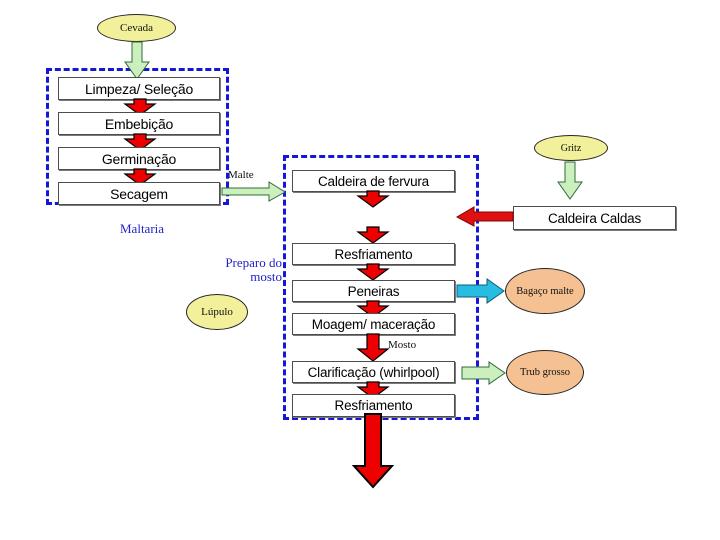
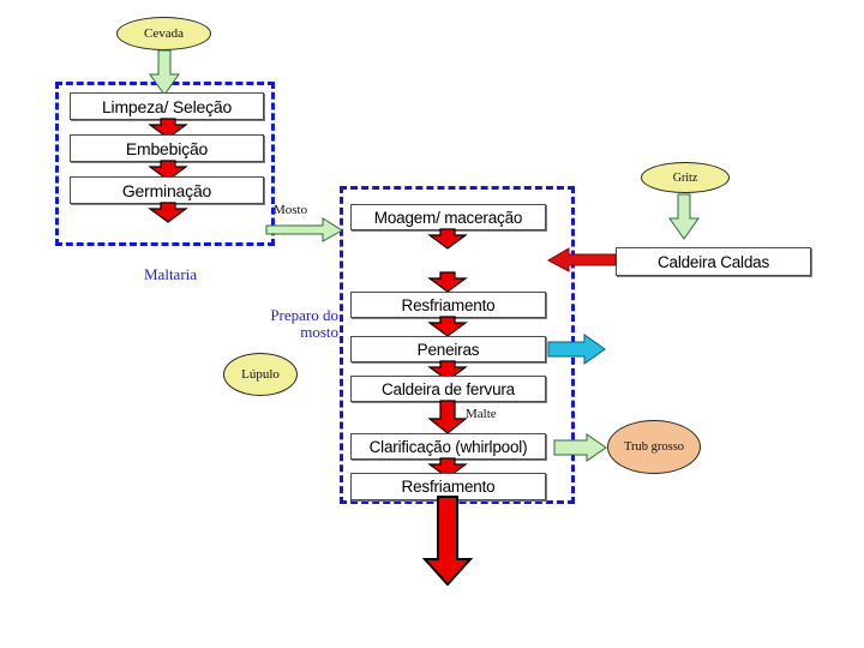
  Maltaria
  Preparo do mosto
  Cevada
  Limpeza/ Seleção
  Embebição
  Germinação
- Secagem
- Malte
+ Mosto
  Lúpulo
- Caldeira de fervura
+ Moagem/ maceração
  Resfriamento
  Peneiras
- Moagem/ maceração
+ Caldeira de fervura
- Mosto
+ Malte
  Clarificação (whirlpool)
  Resfriamento
  Gritz
  Caldeira Caldas
- Bagaço malte
  Trub grosso
